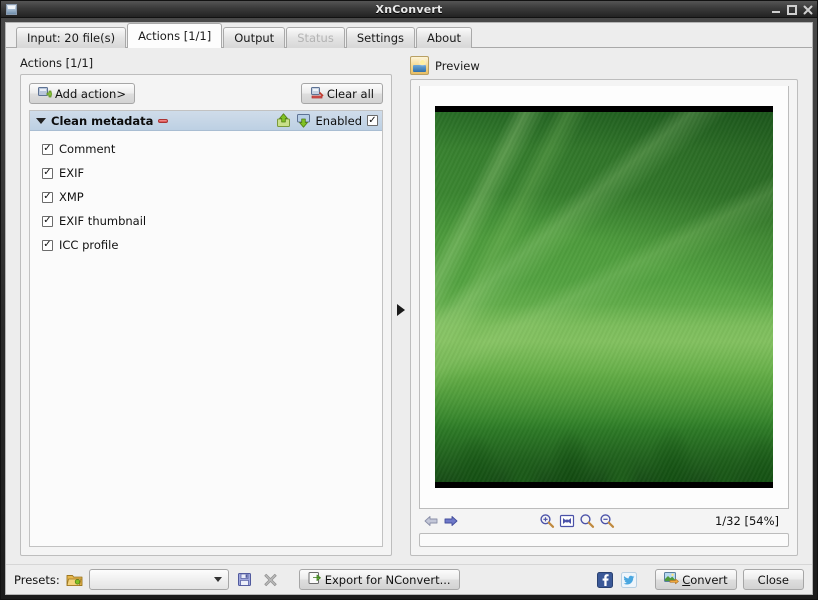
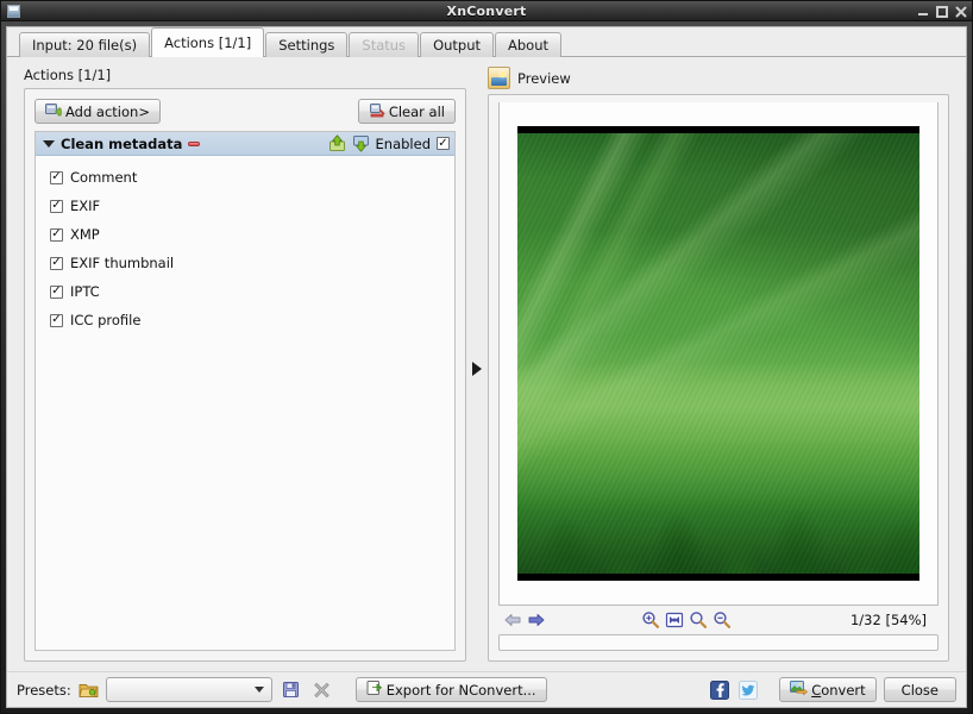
  XnConvert
  Input: 20 file(s)
  Actions [1/1]
- Output
+ Settings
  Status
- Settings
+ Output
  About
  Actions [1/1]
  Add action>
  Clear all
  Clean metadata
  Enabled
  Comment
  EXIF
  XMP
  EXIF thumbnail
+ IPTC
  ICC profile
  Preview
  1/32 [54%]
  Presets:
  Export for NConvert...
  Convert
  Close
